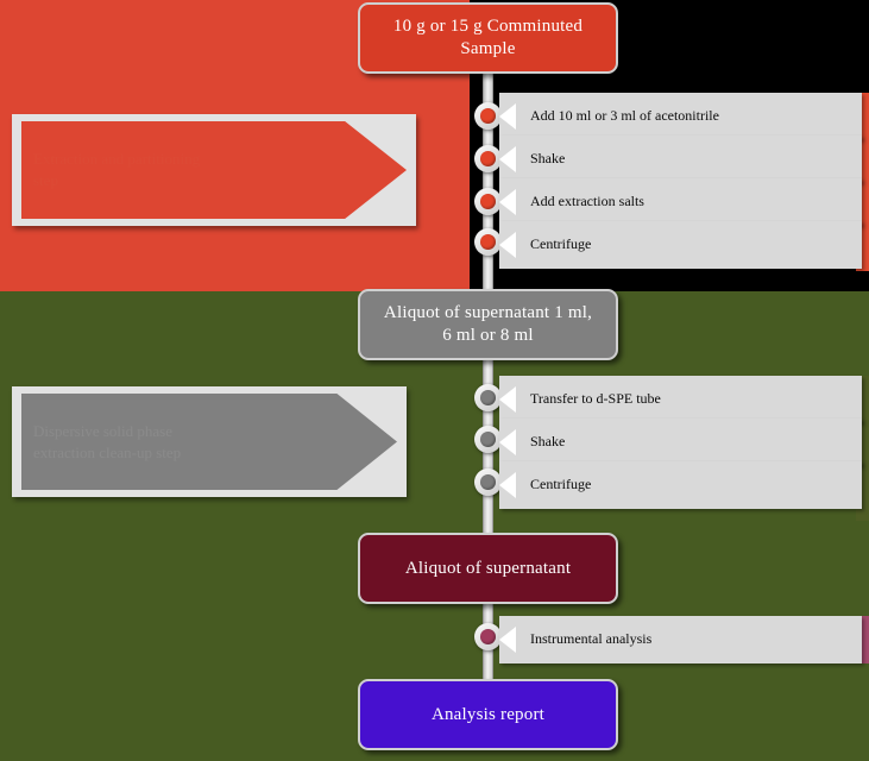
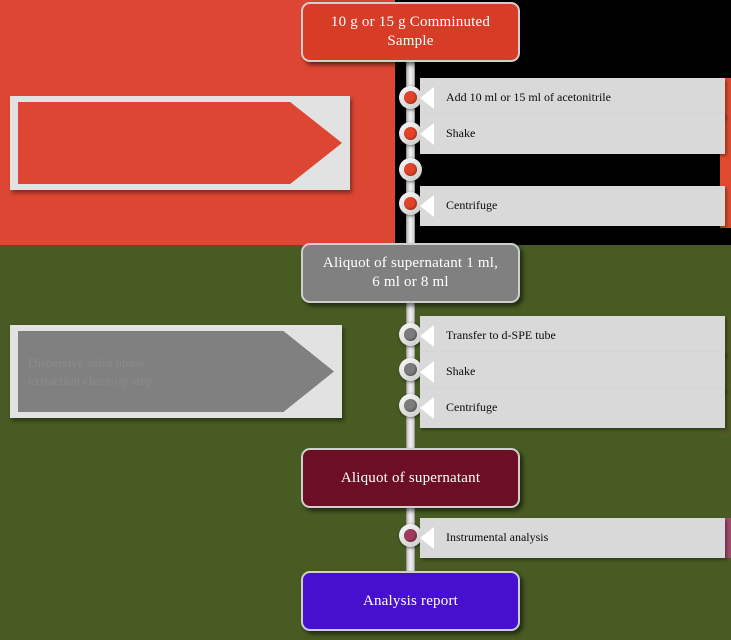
  10 g or 15 g Comminuted
  Sample
  Aliquot of supernatant 1 ml,
  6 ml or 8 ml
  Aliquot of supernatant
  Analysis report
- Add 10 ml or 3 ml of acetonitrile
+ Add 10 ml or 15 ml of acetonitrile
  Shake
- Add extraction salts
  Centrifuge
  Transfer to d-SPE tube
  Shake
  Centrifuge
  Instrumental analysis
